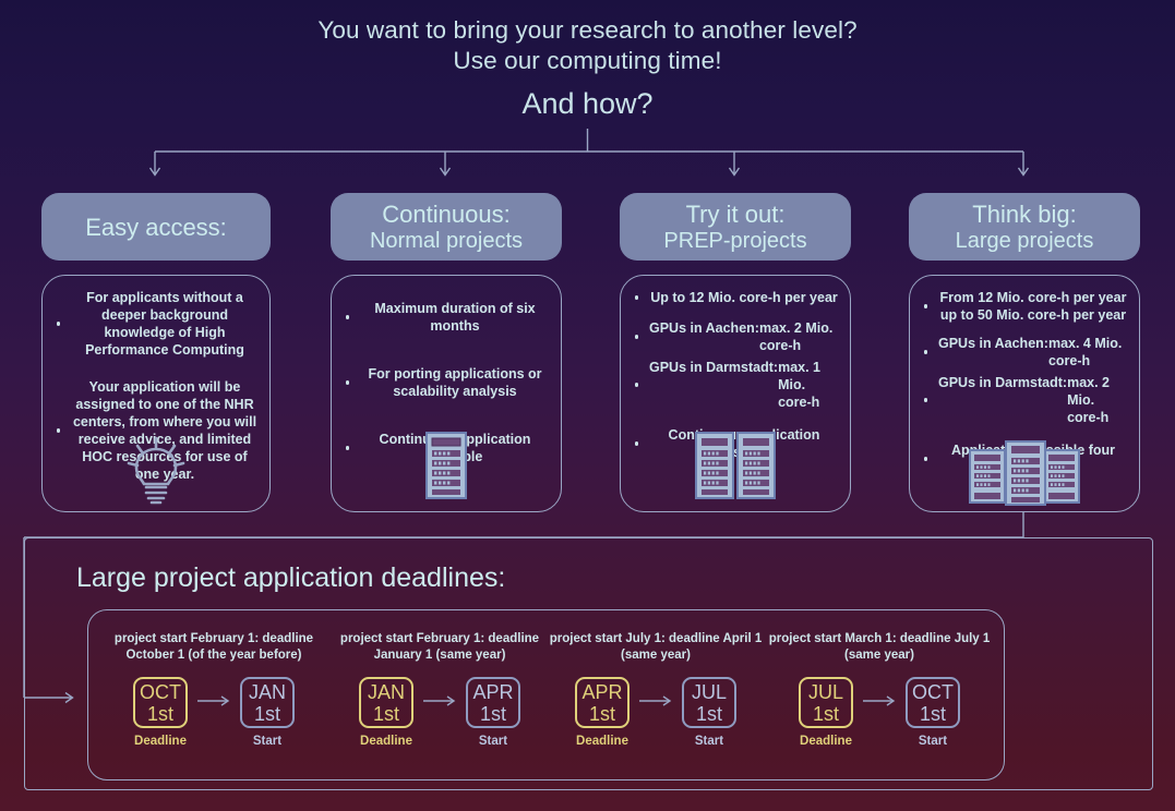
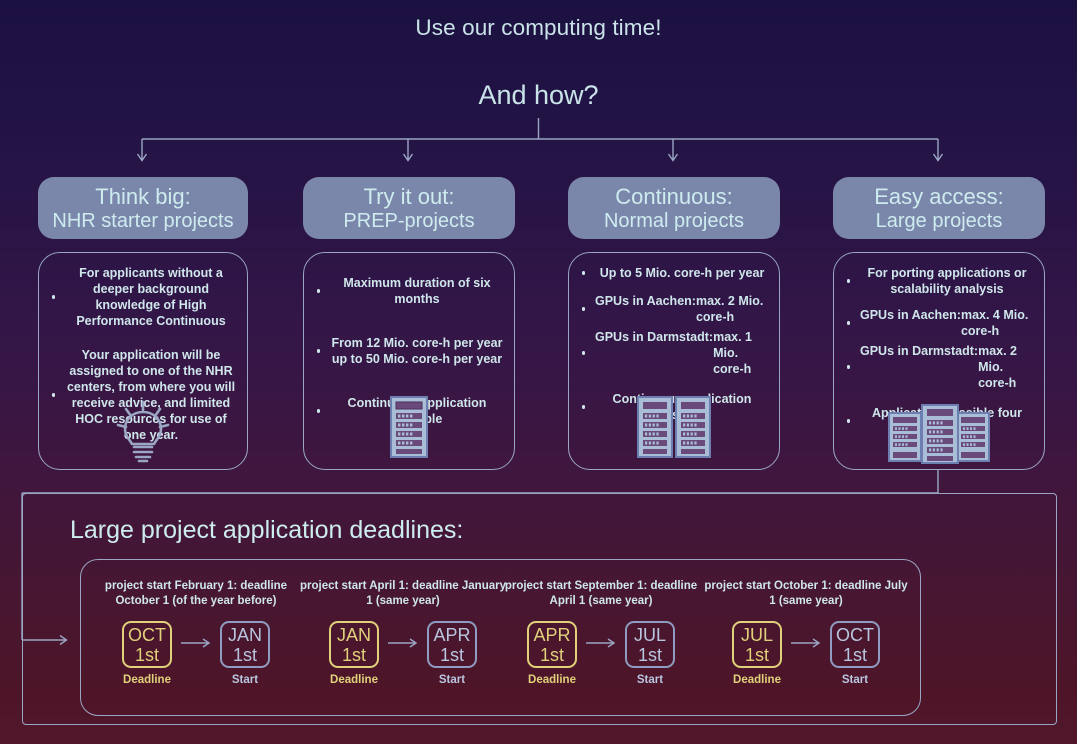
- You want to bring your research to another level?
  Use our computing time!
  And how?
- Easy access:
+ Think big:
+ NHR starter projects
- Continuous:
+ Try it out:
- Normal projects
+ PREP-projects
- Try it out:
+ Continuous:
- PREP-projects
+ Normal projects
- Think big:
+ Easy access:
  Large projects
- For applicants without a deeper background knowledge of High Performance Computing
+ For applicants without a deeper background knowledge of High Performance Continuous
  Your application will be assigned to one of the NHR centers, from where you will receive advice, and limited HOC resurces for use of ne yar.
  Maximum duration of six months
- For porting applications or scalability analysis
+ From 12 Mio. core-h per year up to 50 Mio. core-h per year
- Up to 12 Mio. core-h per year
+ Up to 5 Mio. core-h per year
  GPUs in Aachen:
  max. 2 Mio. core-h
  GPUs in Darmstadt:
  max. 1 Mio. core-h
- From 12 Mio. core-h per year up to 50 Mio. core-h per year
+ For porting applications or scalability analysis
  GPUs in Aachen:
  max. 4 Mio. core-h
  GPUs in Darmstadt:
  max. 2 Mio. core-h
  Large project application deadlines:
  project start February 1: deadline October 1 (of the year before)
  OCT
  1st
  Deadline
  JAN
  1st
  Start
- project start February 1: deadline January 1 (same year)
+ project start April 1: deadline January 1 (same year)
  JAN
  1st
  Deadline
  APR
  1st
  Start
- project start July 1: deadline April 1 (same year)
+ project start September 1: deadline April 1 (same year)
  APR
  1st
  Deadline
  JUL
  1st
  Start
- project start March 1: deadline July 1 (same year)
+ project start October 1: deadline July 1 (same year)
  JUL
  1st
  Deadline
  OCT
  1st
  Start
